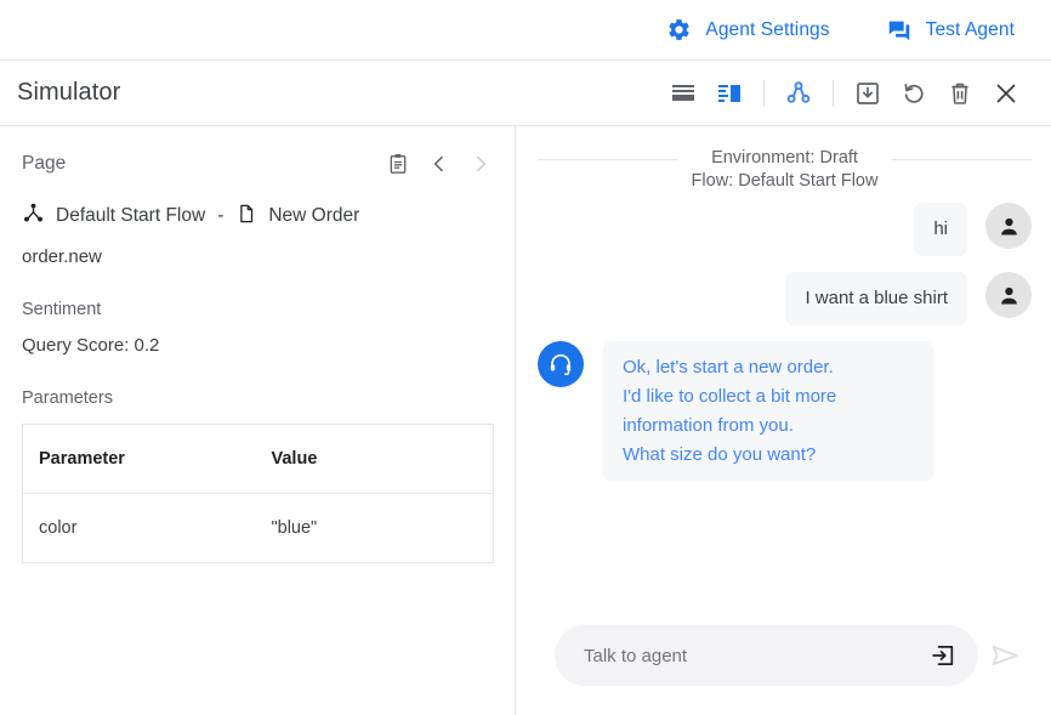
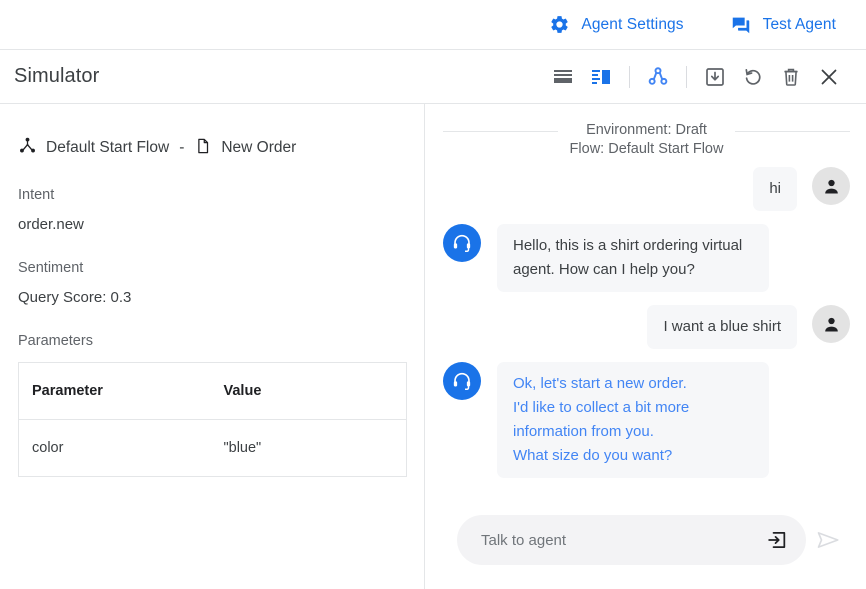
  Agent Settings
  Test Agent
  Simulator
- Page
  Default Start Flow
  -
  New Order
+ Intent
  order.new
  Sentiment
- Query Score: 0.2
+ Query Score: 0.3
  Parameters
  Parameter	Value
  color	"blue"
  Environment: Draft
  Flow: Default Start Flow
  hi
+ Hello, this is a shirt ordering virtual agent. How can I help you?
  I want a blue shirt
  Ok, let's start a new order.
  I'd like to collect a bit more information from you.
  What size do you want?
  Talk to agent
